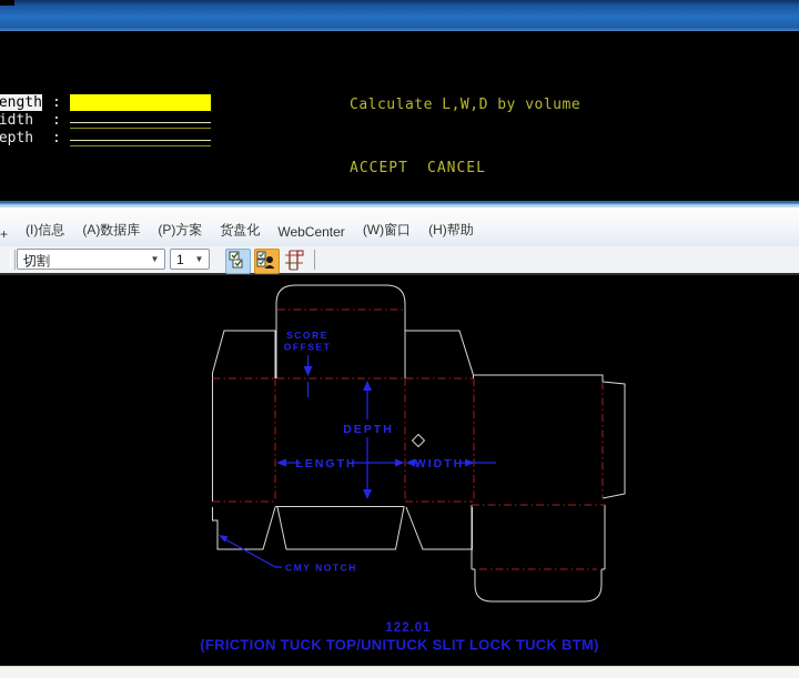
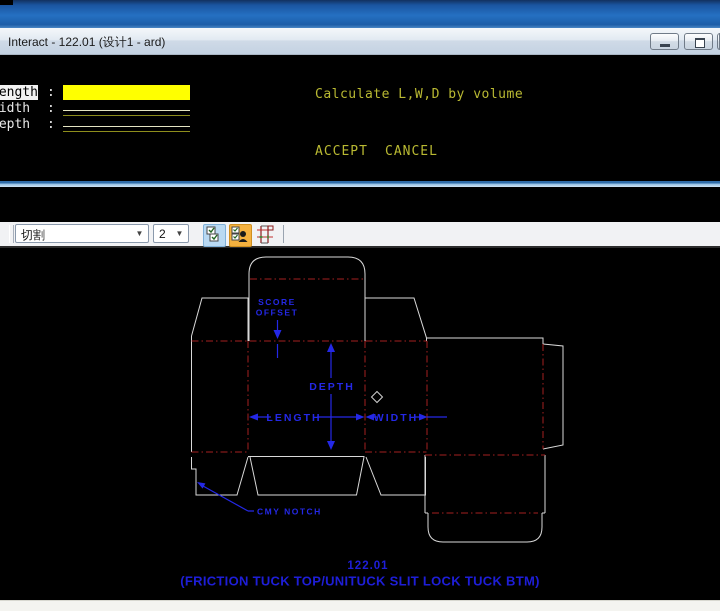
+ Interact - 122.01 (设计1 - ard)
  ength
  :
  idth
  :
  epth
  :
  Calculate L,W,D by volume
  ACCEPT
  CANCEL
- +
- (I)信息
- (A)数据库
- (P)方案
- 货盘化
- WebCenter
- (W)窗口
- (H)帮助
  切割
  ▼
- 1
+ 2
  ▼
  SCORE
  OFFSET
  DEPTH
  LENGTH
  WIDTH
  CMY NOTCH
  122.01
  (FRICTION TUCK TOP/UNITUCK SLIT LOCK TUCK BTM)
